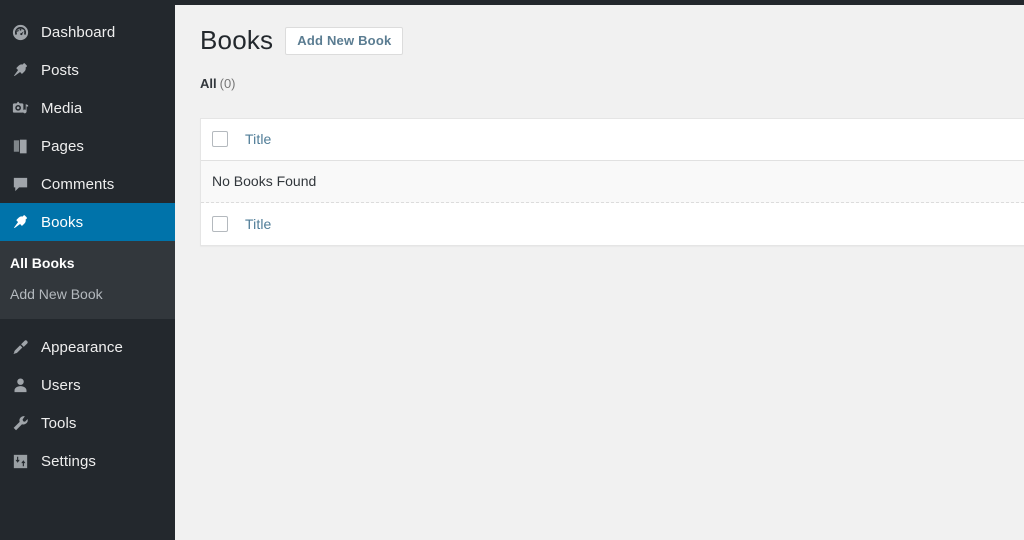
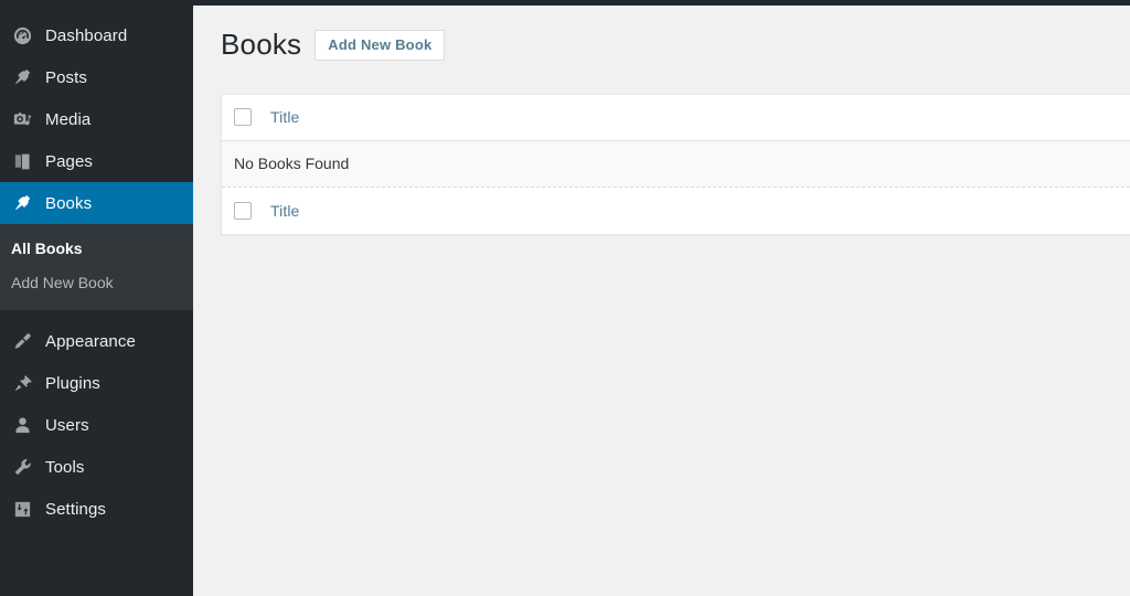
  Dashboard
  Posts
  Media
  Pages
- Comments
  Books
  All Books
  Add New Book
  Appearance
+ Plugins
  Users
  Tools
  Settings
  Books
  Add New Book
- All (0)
  Title
  No Books Found
  Title
